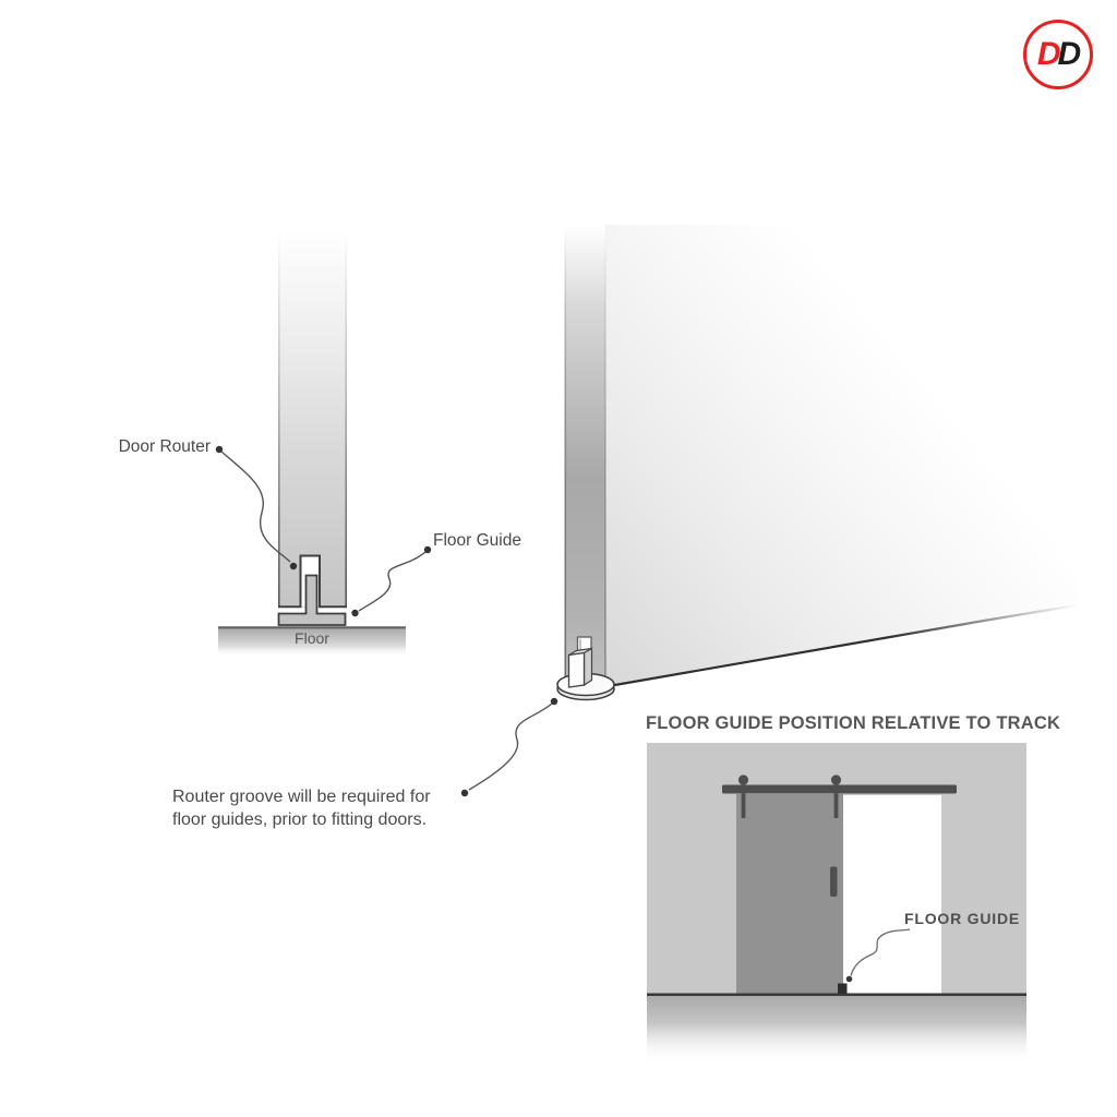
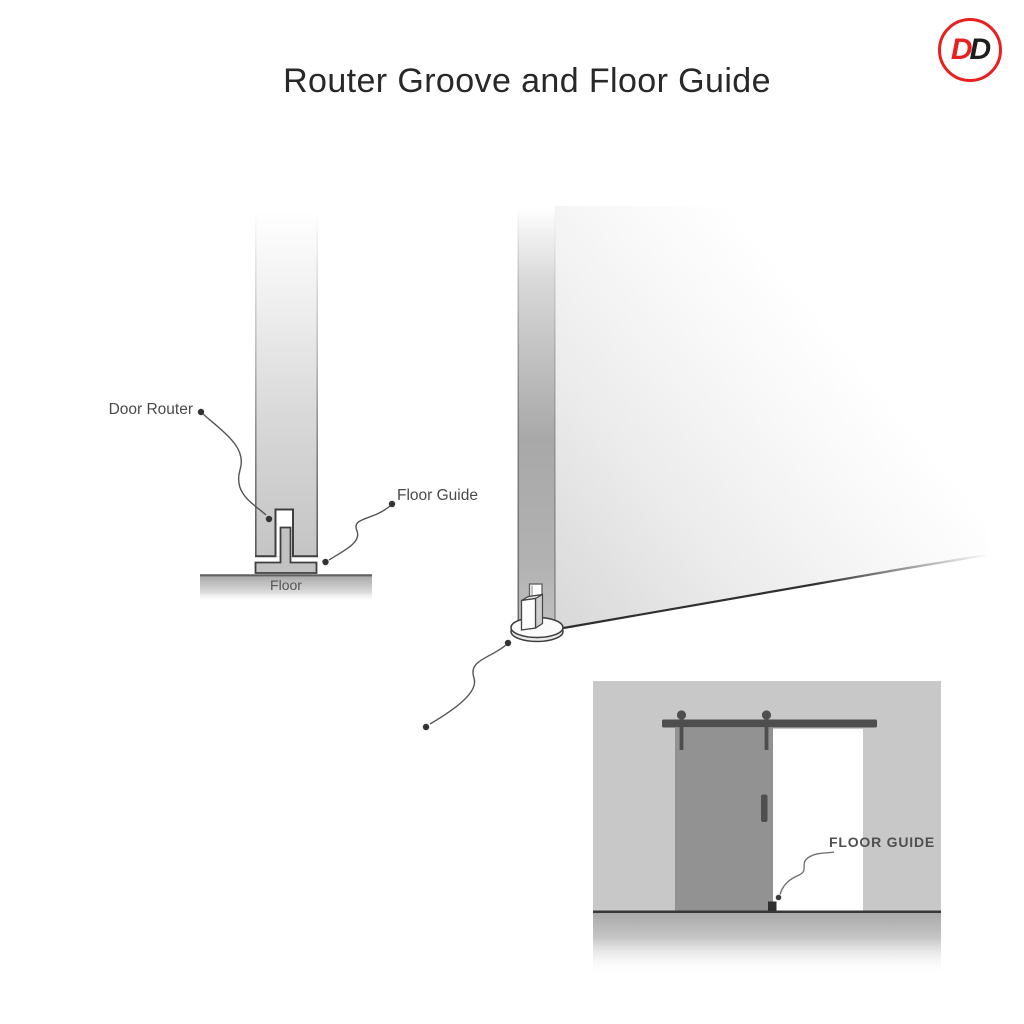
+ Router Groove and Floor Guide
  D
  D
  Door Router
  Floor Guide
  Floor
- Router groove will be required for
- floor guides, prior to fitting doors.
- FLOOR GUIDE POSITION RELATIVE TO TRACK
  FLOOR GUIDE
